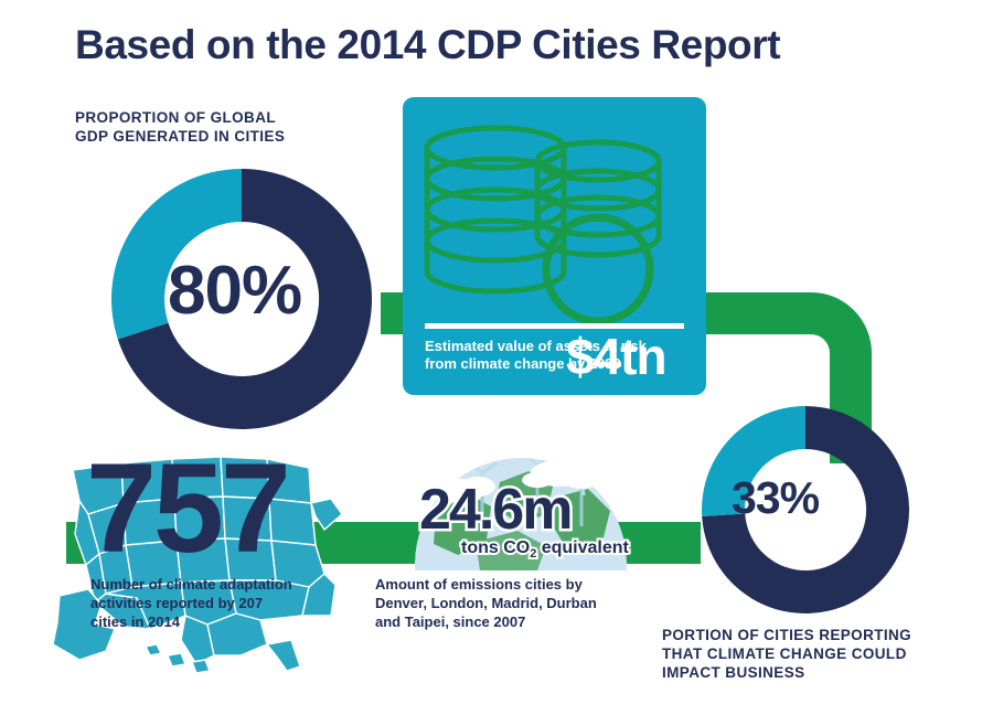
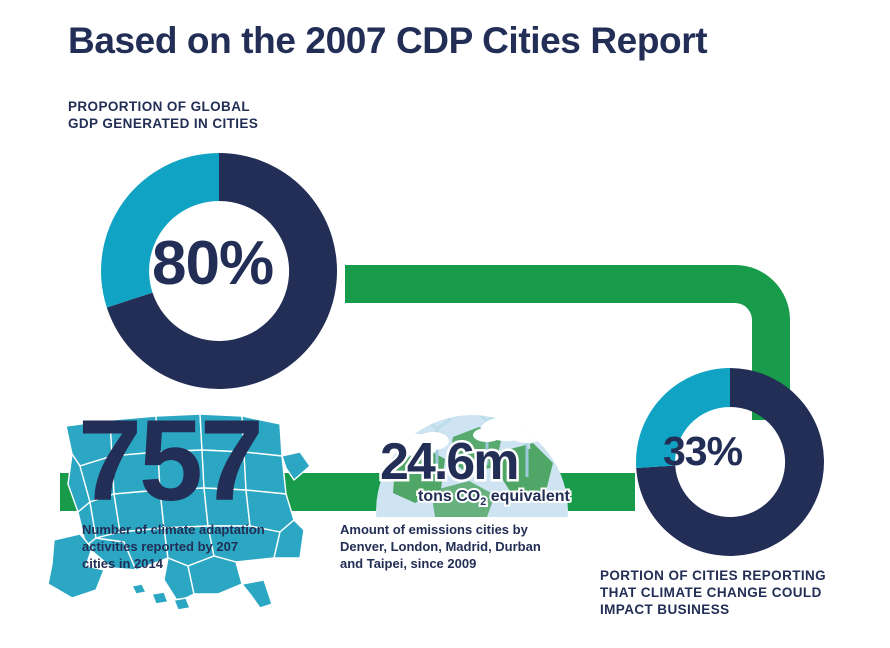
- Based on the 2014 CDP Cities Report
+ Based on the 2007 CDP Cities Report
  PROPORTION OF GLOBAL
  GDP GENERATED IN CITIES
  80%
- $4tn
- Estimated value of assets at risk
- from climate change by 2030
  33%
  PORTION OF CITIES REPORTING
  THAT CLIMATE CHANGE COULD
  IMPACT BUSINESS
  757
  Number of climate adaptation
  activities reported by 207
  cities in 2014
  24.6m
  tons CO2 equivalent
  Amount of emissions cities by
  Denver, London, Madrid, Durban
- and Taipei, since 2007
+ and Taipei, since 2009
